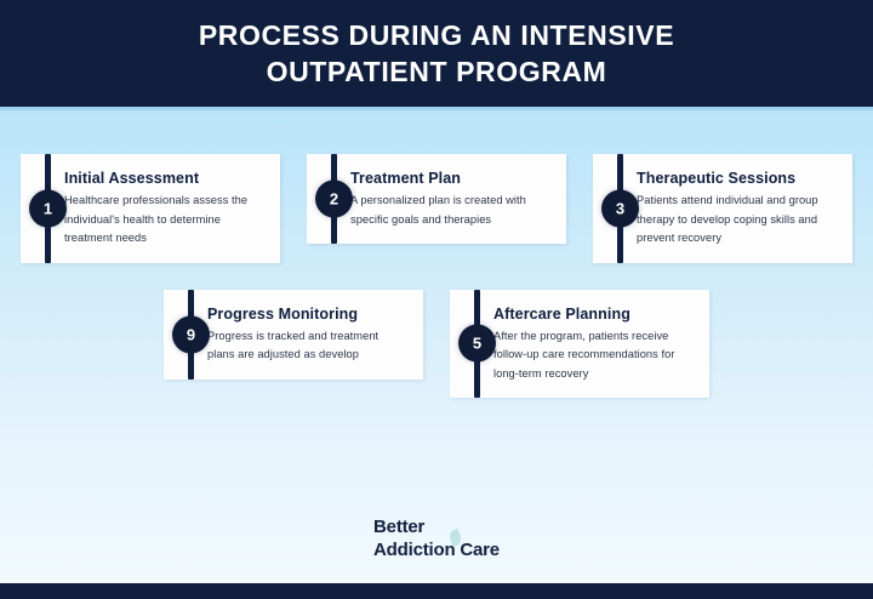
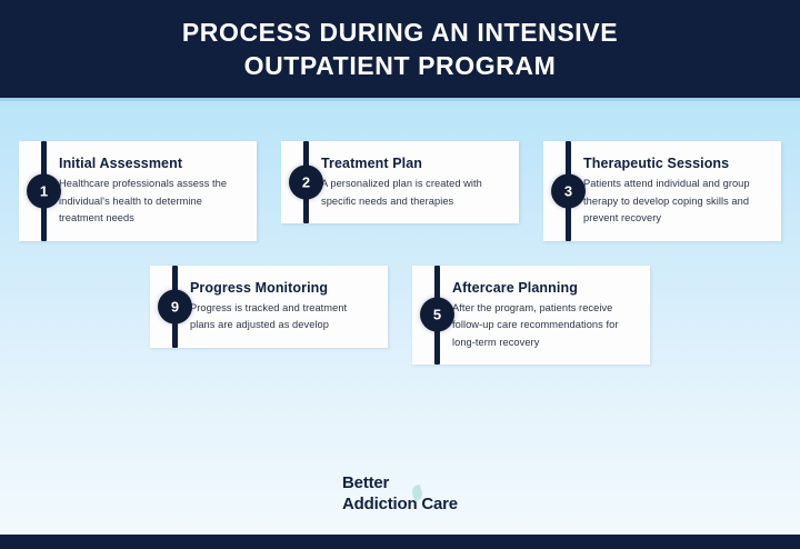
  PROCESS DURING AN INTENSIVE
  OUTPATIENT PROGRAM
  Initial Assessment
  Healthcare professionals assess the individual's health to determine treatment needs
  1
  Treatment Plan
- A personalized plan is created with specific goals and therapies
+ A personalized plan is created with specific needs and therapies
  2
  Therapeutic Sessions
  Patients attend individual and group therapy to develop coping skills and prevent recovery
  3
  Progress Monitoring
  Progress is tracked and treatment plans are adjusted as develop
  9
  Aftercare Planning
  After the program, patients receive follow-up care recommendations for long-term recovery
  5
  Better
  Addiction Care
